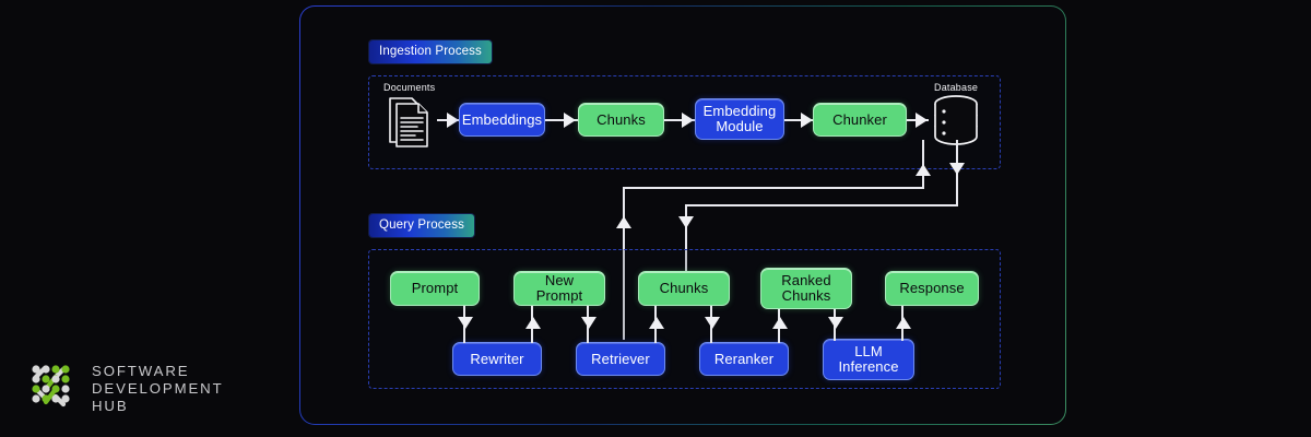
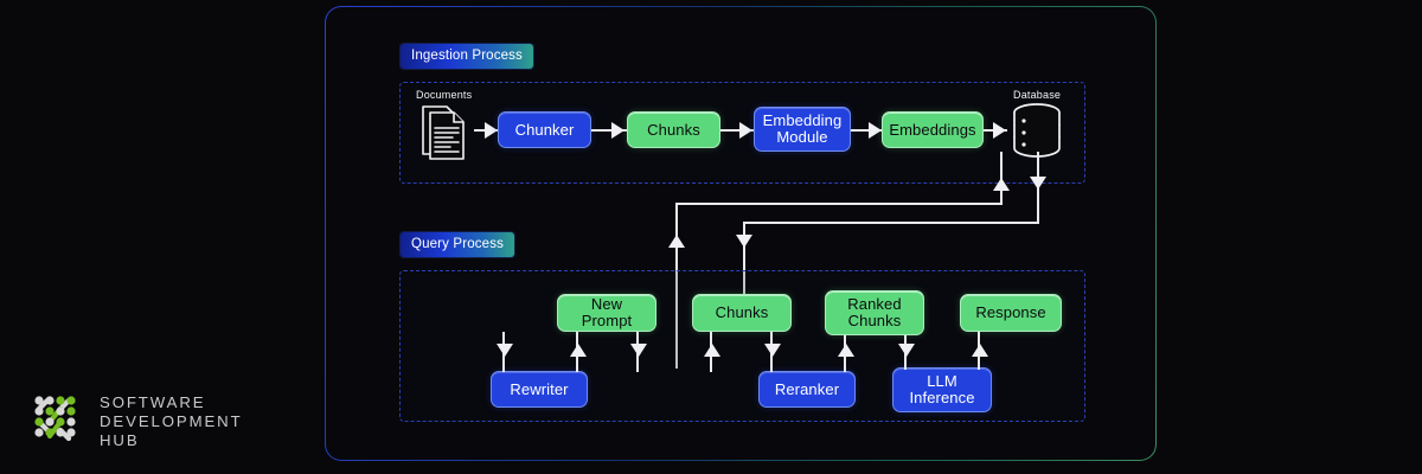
  Ingestion Process
  Documents
- Embeddings
+ Chunker
  Chunks
  Embedding
  Module
- Chunker
+ Embeddings
  Database
  Query Process
- Prompt
  New Prompt
  Chunks
  Ranked
  Chunks
  Response
  Rewriter
- Retriever
  Reranker
  LLM
  Inference
  SOFTWARE
  DEVELOPMENT
  HUB
